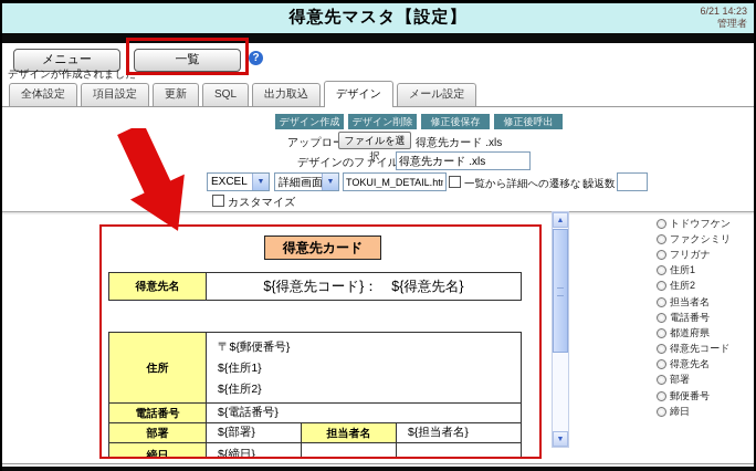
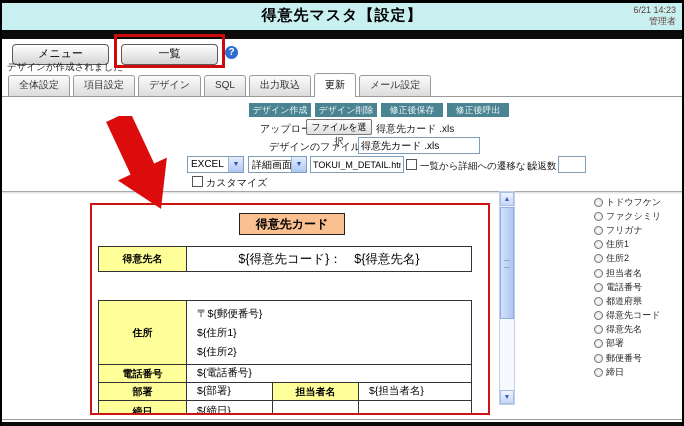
  得意先マスタ【設定】
  6/21 14:23
  管理者
  メニュー
  一覧
  ?
  デザインが作成されました
  全体設定
  項目設定
- 更新
+ デザイン
  SQL
  出力取込
- デザイン
+ 更新
  メール設定
  デザイン作成
  デザイン削除
  修正後保存
  修正後呼出
  ファイルを選択
  得意先カード .xls
  得意先カード .xls
  EXCEL
  詳細画面
  TOKUI_M_DETAIL.ht
  一覧から詳細への遷移なし
  繰返数
  カスタマイズ
  得意先カード
  得意先名
  ${得意先コード}： ${得意先名}
  住所
  〒${郵便番号}
  ${住所1}
  ${住所2}
  電話番号
  ${電話番号}
  部署
  ${部署}
  担当者名
  ${担当者名}
  締日
  ${締日}
  トドウフケン
  ファクシミリ
  フリガナ
  住所1
  住所2
  担当者名
  電話番号
  都道府県
  得意先コード
  得意先名
  部署
  郵便番号
  締日
